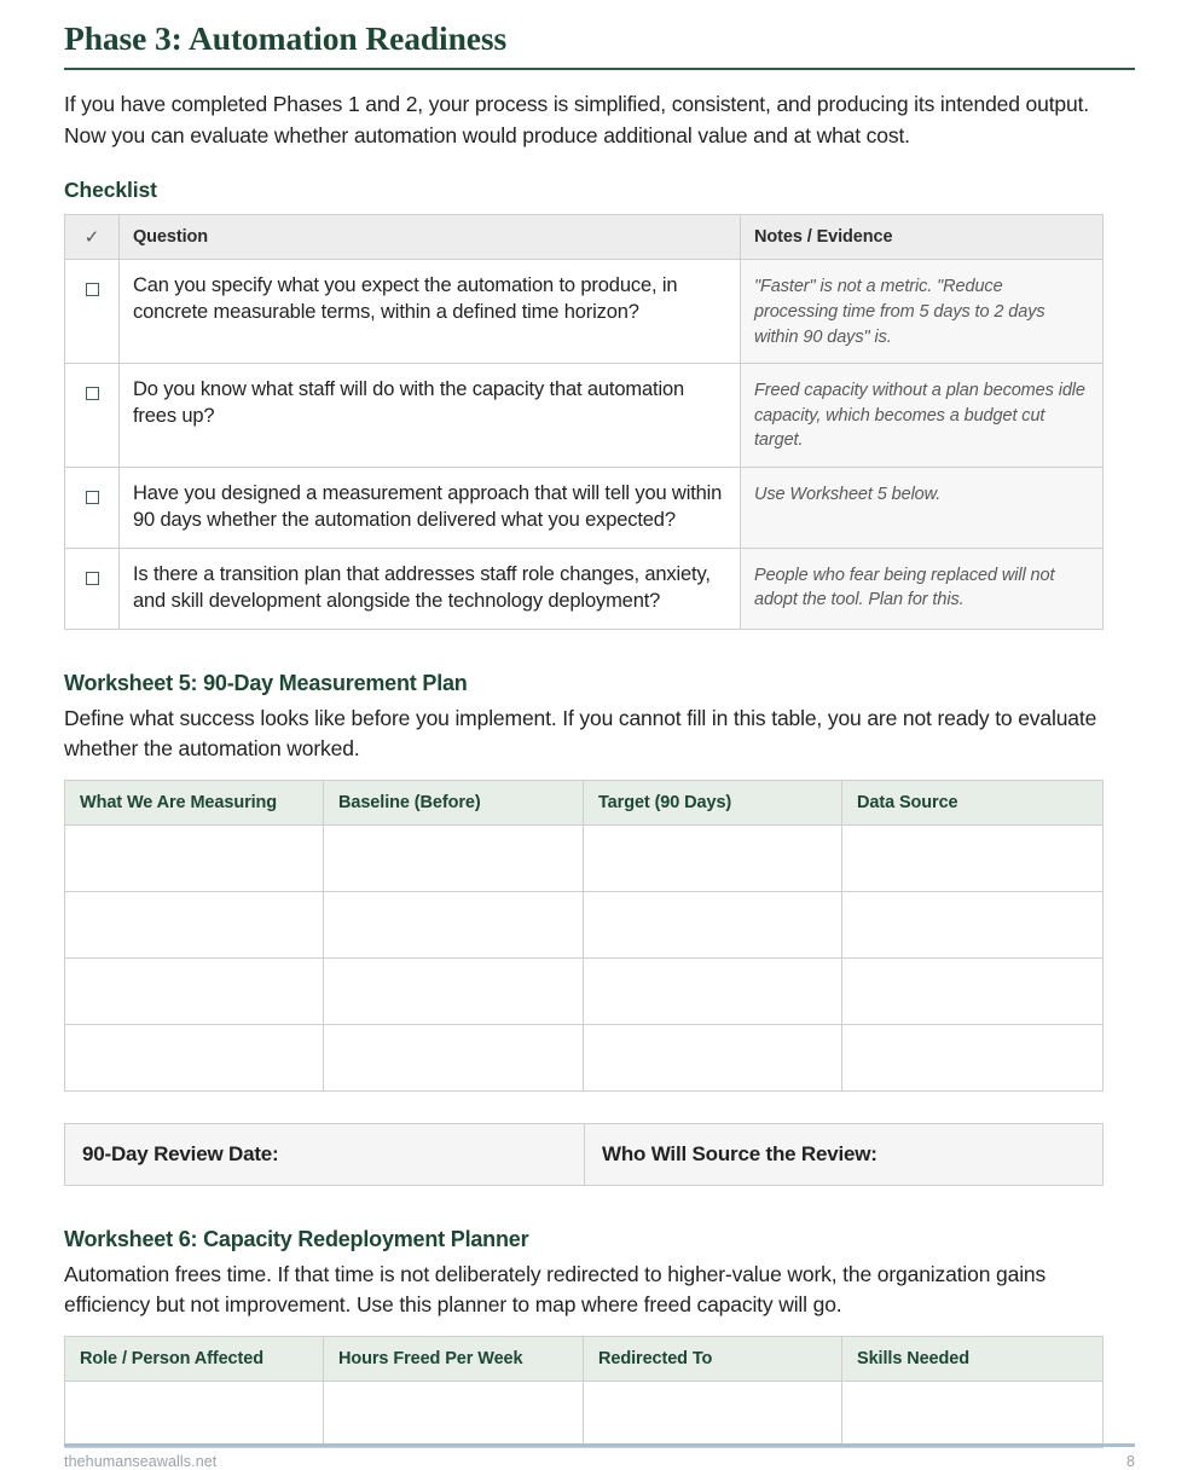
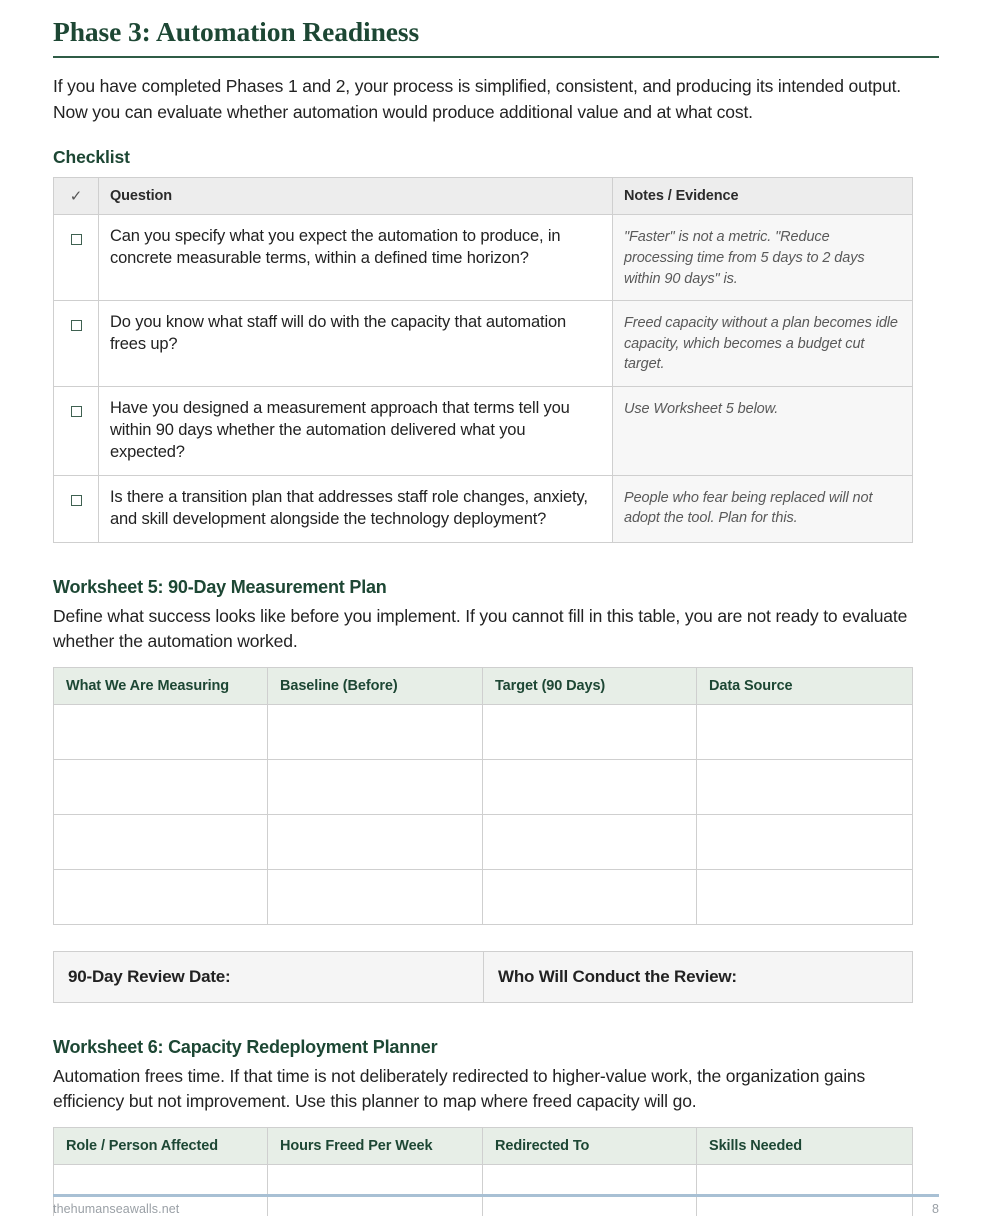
  Phase 3: Automation Readiness
  If you have completed Phases 1 and 2, your process is simplified, consistent, and producing its intended output. Now you can evaluate whether automation would produce additional value and at what cost.
  Checklist
  ✓	Question	Notes / Evidence
  	Can you specify what you expect the automation to produce, in concrete measurable terms, within a defined time horizon?	"Faster" is not a metric. "Reduce processing time from 5 days to 2 days within 90 days" is.
  	Do you know what staff will do with the capacity that automation frees up?	Freed capacity without a plan becomes idle capacity, which becomes a budget cut target.
- 	Have you designed a measurement approach that will tell you within 90 days whether the automation delivered what you expected?	Use Worksheet 5 below.
+ 	Have you designed a measurement approach that terms tell you within 90 days whether the automation delivered what you expected?	Use Worksheet 5 below.
  	Is there a transition plan that addresses staff role changes, anxiety, and skill development alongside the technology deployment?	People who fear being replaced will not adopt the tool. Plan for this.
  Worksheet 5: 90-Day Measurement Plan
  Define what success looks like before you implement. If you cannot fill in this table, you are not ready to evaluate whether the automation worked.
  What We Are Measuring	Baseline (Before)	Target (90 Days)	Data Source
- 90-Day Review Date:	Who Will Source the Review:
+ 90-Day Review Date:	Who Will Conduct the Review:
  Worksheet 6: Capacity Redeployment Planner
  Automation frees time. If that time is not deliberately redirected to higher-value work, the organization gains efficiency but not improvement. Use this planner to map where freed capacity will go.
  Role / Person Affected	Hours Freed Per Week	Redirected To	Skills Needed
  thehumanseawalls.net
  8
